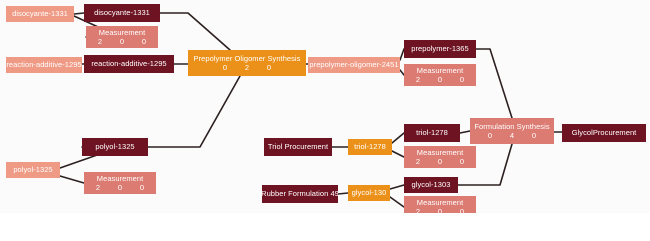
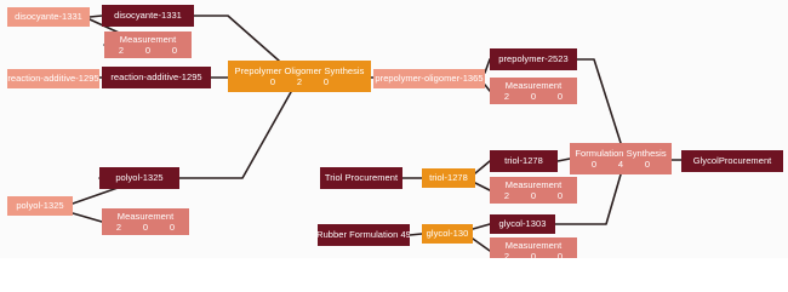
  disocyante-1331
  disocyante-1331
  Measurement
  2
  0
  0
  reaction-additive-1295
  reaction-additive-1295
  Prepolymer Oligomer Synthesis
  0
  2
  0
- prepolymer-oligomer-2451
+ prepolymer-oligomer-1365
- prepolymer-1365
+ prepolymer-2523
  Measurement
  2
  0
  0
  polyol-1325
  polyol-1325
  Measurement
  2
  0
  0
  Triol Procurement
  triol-1278
  triol-1278
  Measurement
  2
  0
  0
  Rubber Formulation 49
  glycol-130
  glycol-1303
  Measurement
  2
  0
  0
  Formulation Synthesis
  0
  4
  0
  GlycolProcurement
